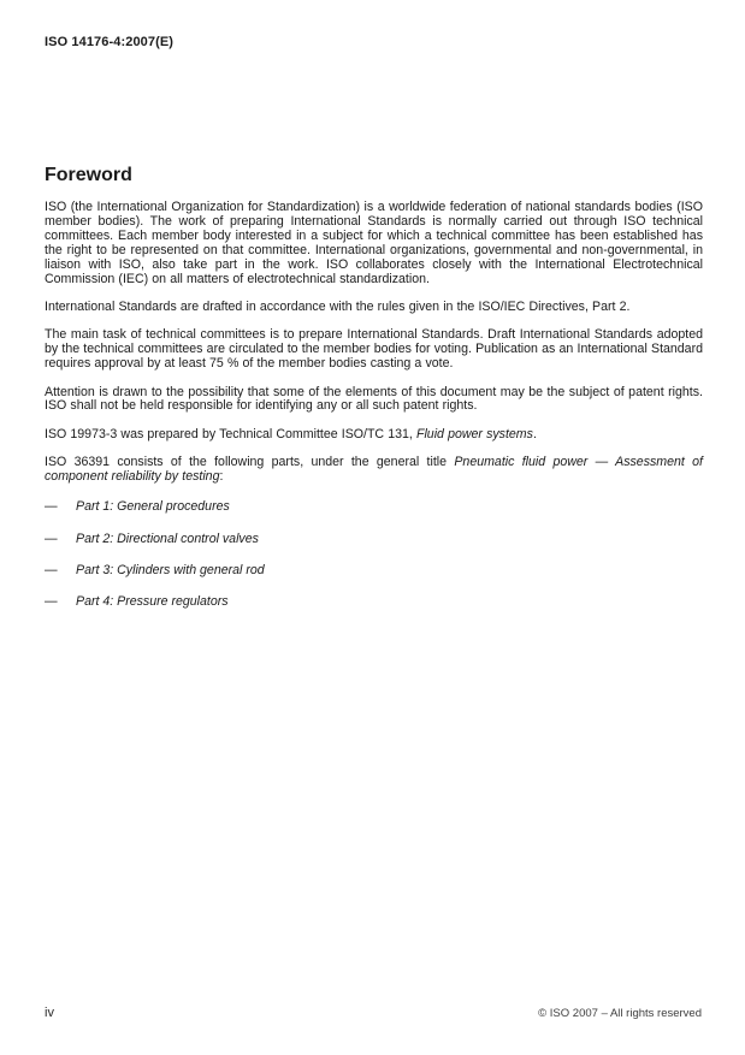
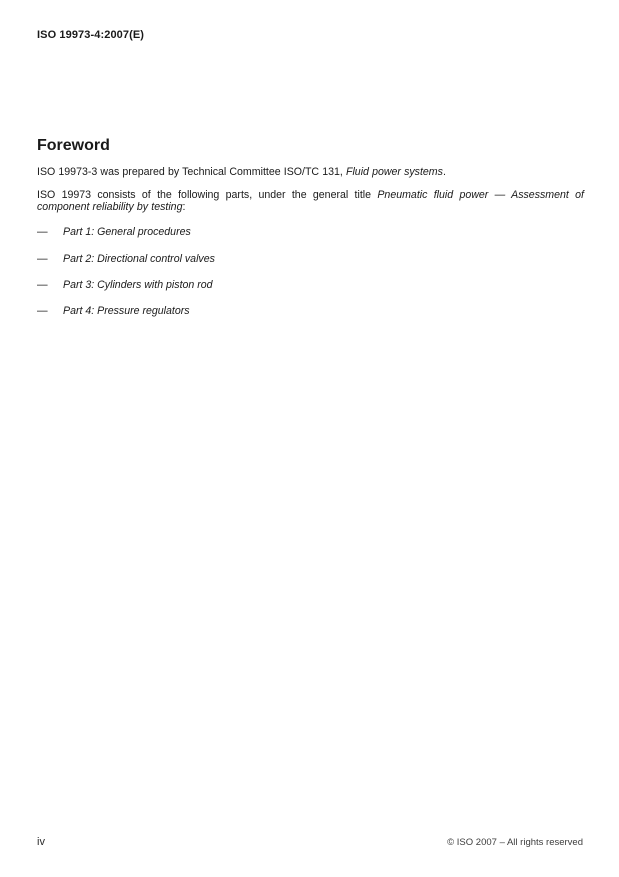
- ISO 14176-4:2007(E)
+ ISO 19973-4:2007(E)
  Foreword
- ISO (the International Organization for Standardization) is a worldwide federation of national standards bodies (ISO member bodies). The work of preparing International Standards is normally carried out through ISO technical committees. Each member body interested in a subject for which a technical committee has been established has the right to be represented on that committee. International organizations, governmental and non-governmental, in liaison with ISO, also take part in the work. ISO collaborates closely with the International Electrotechnical Commission (IEC) on all matters of electrotechnical standardization.
- International Standards are drafted in accordance with the rules given in the ISO/IEC Directives, Part 2.
- The main task of technical committees is to prepare International Standards. Draft International Standards adopted by the technical committees are circulated to the member bodies for voting. Publication as an International Standard requires approval by at least 75 % of the member bodies casting a vote.
- Attention is drawn to the possibility that some of the elements of this document may be the subject of patent rights. ISO shall not be held responsible for identifying any or all such patent rights.
  ISO 19973-3 was prepared by Technical Committee ISO/TC 131, Fluid power systems.
- ISO 36391 consists of the following parts, under the general title Pneumatic fluid power — Assessment of component reliability by testing:
+ ISO 19973 consists of the following parts, under the general title Pneumatic fluid power — Assessment of component reliability by testing:
  —
  Part 1: General procedures
  —
  Part 2: Directional control valves
  —
- Part 3: Cylinders with general rod
+ Part 3: Cylinders with piston rod
  —
  Part 4: Pressure regulators
  iv
  © ISO 2007 – All rights reserved
